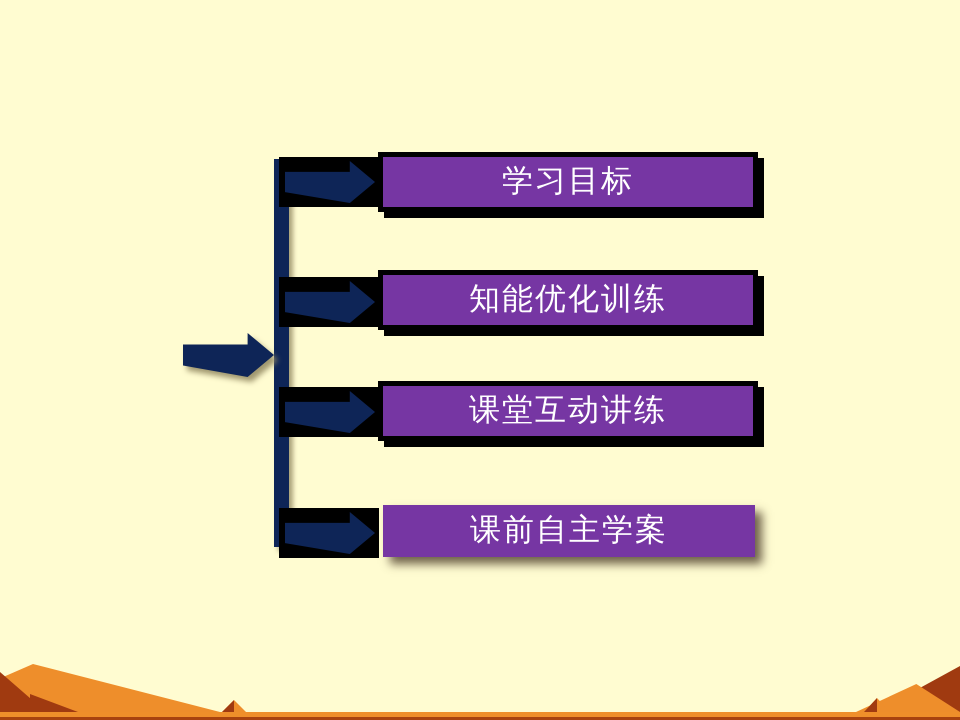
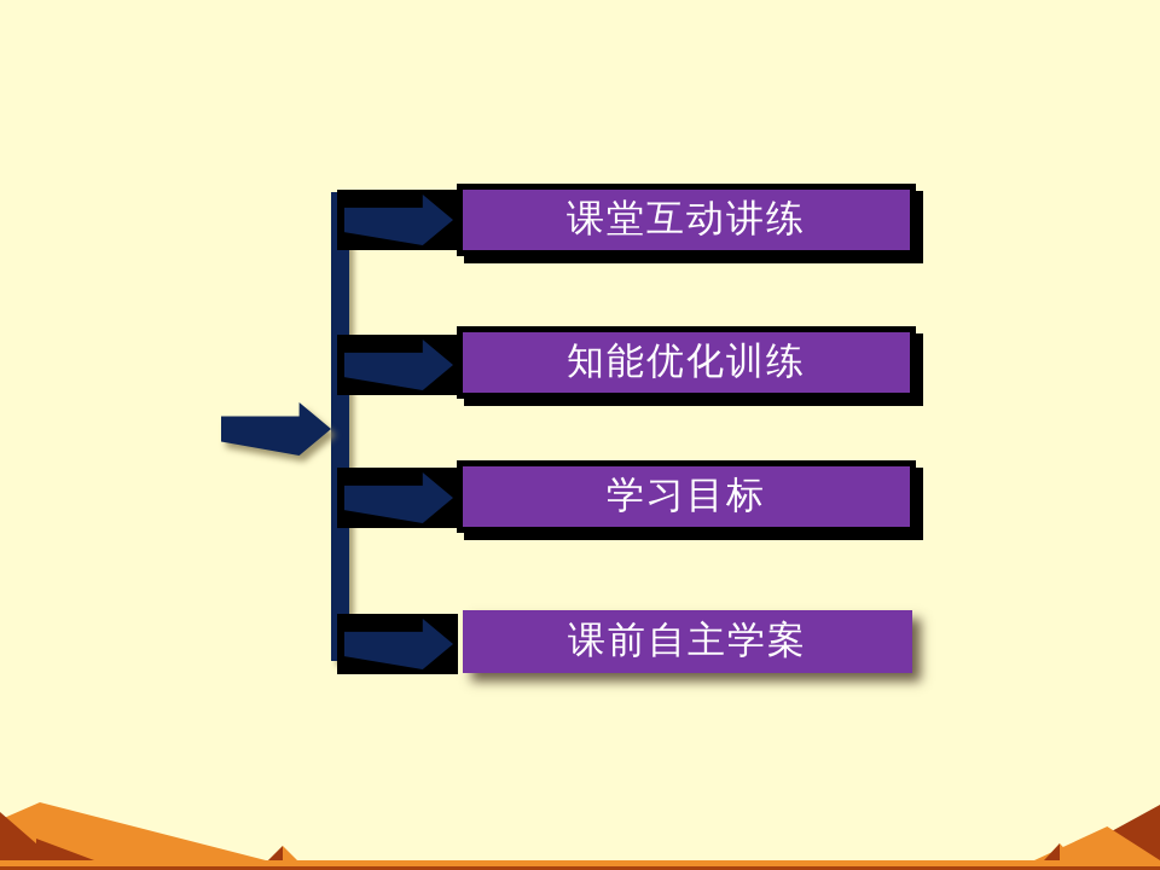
- 学习目标
+ 课堂互动讲练
  知能优化训练
- 课堂互动讲练
+ 学习目标
  课前自主学案
